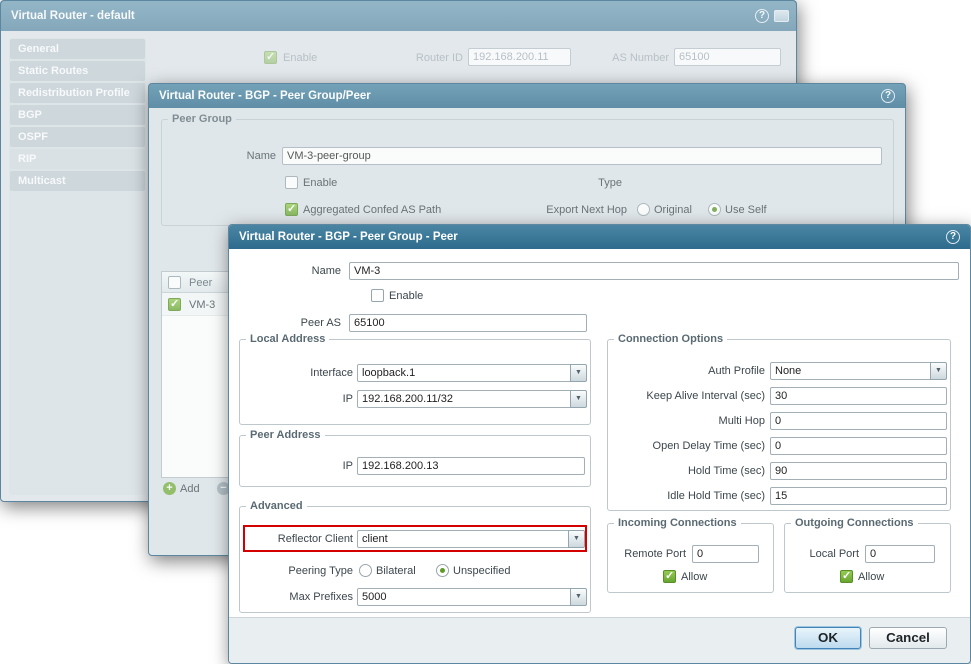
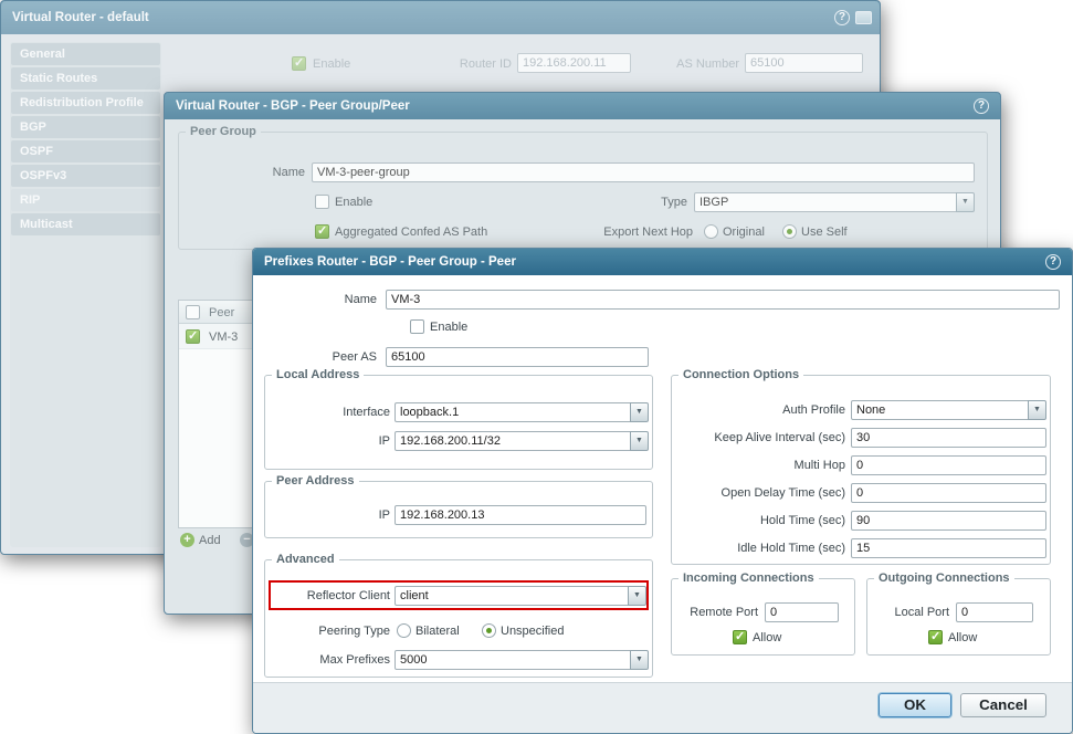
  Virtual Router - default
  ?
  General
  Static Routes
  Redistribution Profile
  BGP
  OSPF
+ OSPFv3
  RIP
  Multicast
  Enable
  Router ID
  192.168.200.11
  AS Number
  65100
  Virtual Router - BGP - Peer Group/Peer
  ?
  Peer Group
  Name
  VM-3-peer-group
  Enable
  Type
+ IBGP
  Aggregated Confed AS Path
  Export Next Hop
  Original
  Use Self
  Peer
  VM-3
  +
  Add
  −
- Virtual Router - BGP - Peer Group - Peer
+ Prefixes Router - BGP - Peer Group - Peer
  ?
  Name
  VM-3
  Enable
  Peer AS
  65100
  Local Address
  Interface
  loopback.1
  IP
  192.168.200.11/32
  Peer Address
  IP
  192.168.200.13
  Advanced
  Reflector Client
  client
  Peering Type
  Bilateral
  Unspecified
  Max Prefixes
  5000
  Connection Options
  Auth Profile
  None
  Keep Alive Interval (sec)
  30
  Multi Hop
  0
  Open Delay Time (sec)
  0
  Hold Time (sec)
  90
  Idle Hold Time (sec)
  15
  Incoming Connections
  Remote Port
  0
  Allow
  Outgoing Connections
  Local Port
  0
  Allow
  OK
  Cancel
